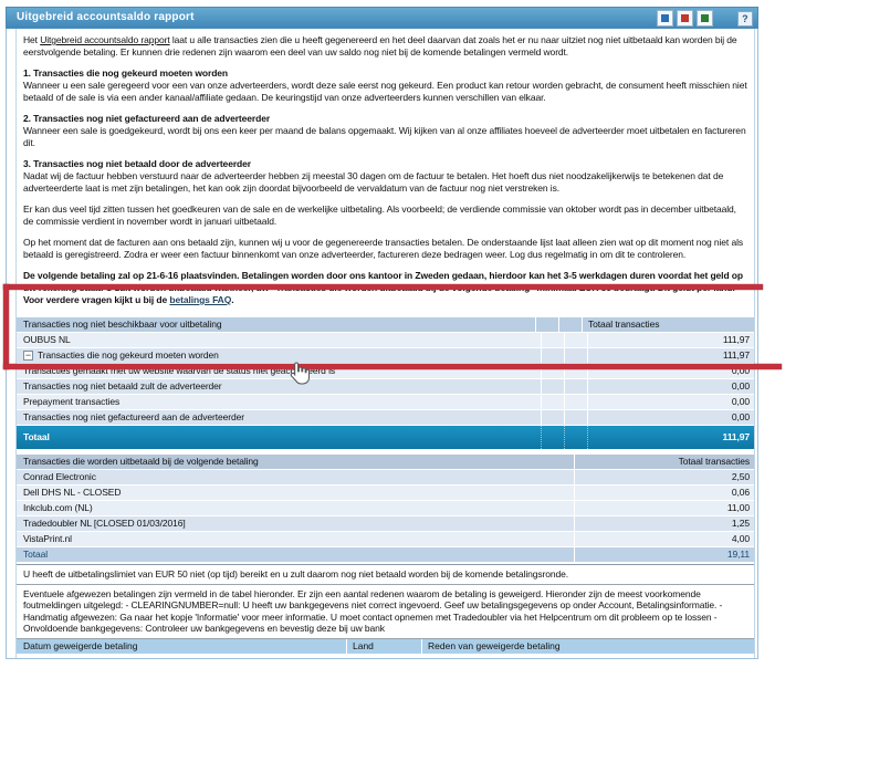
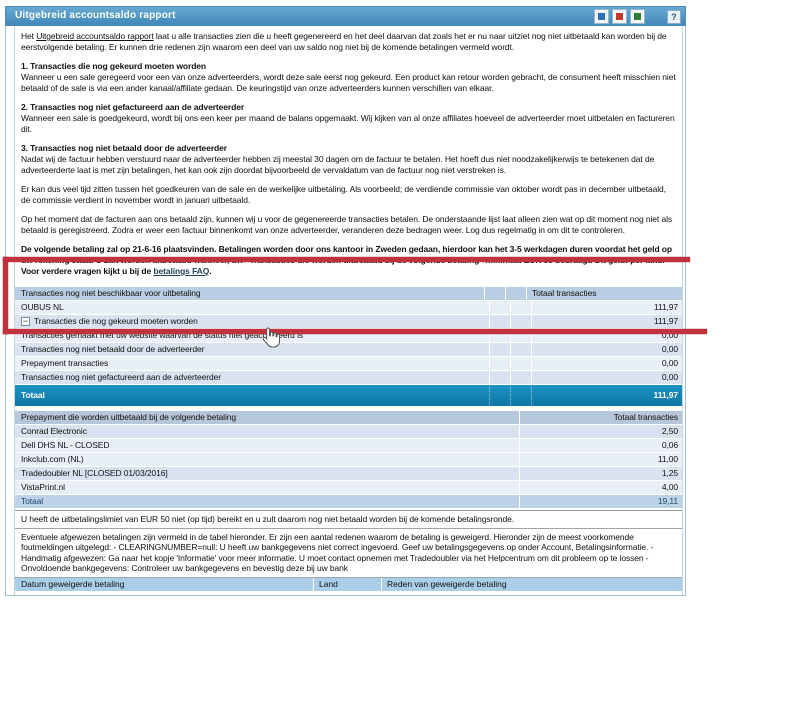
  Uitgebreid accountsaldo rapport
  ?
  Het Uitgebreid accountsaldo rapport laat u alle transacties zien die u heeft gegenereerd en het deel daarvan dat zoals het er nu naar uitziet nog niet uitbetaald kan worden bij de eerstvolgende betaling. Er kunnen drie redenen zijn waarom een deel van uw saldo nog niet bij de komende betalingen vermeld wordt.
  1. Transacties die nog gekeurd moeten worden
  Wanneer u een sale geregeerd voor een van onze adverteerders, wordt deze sale eerst nog gekeurd. Een product kan retour worden gebracht, de consument heeft misschien niet betaald of de sale is via een ander kanaal/affiliate gedaan. De keuringstijd van onze adverteerders kunnen verschillen van elkaar.
  2. Transacties nog niet gefactureerd aan de adverteerder
  Wanneer een sale is goedgekeurd, wordt bij ons een keer per maand de balans opgemaakt. Wij kijken van al onze affiliates hoeveel de adverteerder moet uitbetalen en factureren dit.
  3. Transacties nog niet betaald door de adverteerder
  Nadat wij de factuur hebben verstuurd naar de adverteerder hebben zij meestal 30 dagen om de factuur te betalen. Het hoeft dus niet noodzakelijkerwijs te betekenen dat de adverteerderte laat is met zijn betalingen, het kan ook zijn doordat bijvoorbeeld de vervaldatum van de factuur nog niet verstreken is.
  Er kan dus veel tijd zitten tussen het goedkeuren van de sale en de werkelijke uitbetaling. Als voorbeeld; de verdiende commissie van oktober wordt pas in december uitbetaald, de commissie verdient in november wordt in januari uitbetaald.
- Op het moment dat de facturen aan ons betaald zijn, kunnen wij u voor de gegenereerde transacties betalen. De onderstaande lijst laat alleen zien wat op dit moment nog niet als betaald is geregistreerd. Zodra er weer een factuur binnenkomt van onze adverteerder, factureren deze bedragen weer. Log dus regelmatig in om dit te controleren.
+ Op het moment dat de facturen aan ons betaald zijn, kunnen wij u voor de gegenereerde transacties betalen. De onderstaande lijst laat alleen zien wat op dit moment nog niet als betaald is geregistreerd. Zodra er weer een factuur binnenkomt van onze adverteerder, veranderen deze bedragen weer. Log dus regelmatig in om dit te controleren.
  Transacties nog niet beschikbaar voor uitbetaling
  Totaal transacties
  OUBUS NL
  111,97
  −
  Transacties die nog gekeurd moeten worden
  111,97
  Transacties gemaakt met uw website waarvan de status niet geacceerd is
  0,00
- Transacties nog niet betaald zult de adverteerder
+ Transacties nog niet betaald door de adverteerder
  0,00
  Prepayment transacties
  0,00
  Transacties nog niet gefactureerd aan de adverteerder
  0,00
  Totaal
  111,97
- Transacties die worden uitbetaald bij de volgende betaling
+ Prepayment die worden uitbetaald bij de volgende betaling
  Totaal transacties
  Conrad Electronic
  2,50
  Dell DHS NL - CLOSED
  0,06
  Inkclub.com (NL)
  11,00
  Tradedoubler NL [CLOSED 01/03/2016]
  1,25
  VistaPrint.nl
  4,00
  Totaal
  19,11
  U heeft de uitbetalingslimiet van EUR 50 niet (op tijd) bereikt en u zult daarom nog niet betaald worden bij de komende betalingsronde.
  Eventuele afgewezen betalingen zijn vermeld in de tabel hieronder. Er zijn een aantal redenen waarom de betaling is geweigerd. Hieronder zijn de meest voorkomende foutmeldingen uitgelegd: - CLEARINGNUMBER=null: U heeft uw bankgegevens niet correct ingevoerd. Geef uw betalingsgegevens op onder Account, Betalingsinformatie. - Handmatig afgewezen: Ga naar het kopje 'Informatie' voor meer informatie. U moet contact opnemen met Tradedoubler via het Helpcentrum om dit probleem op te lossen - Onvoldoende bankgegevens: Controleer uw bankgegevens en bevestig deze bij uw bank
  Datum geweigerde betaling
  Land
  Reden van geweigerde betaling
